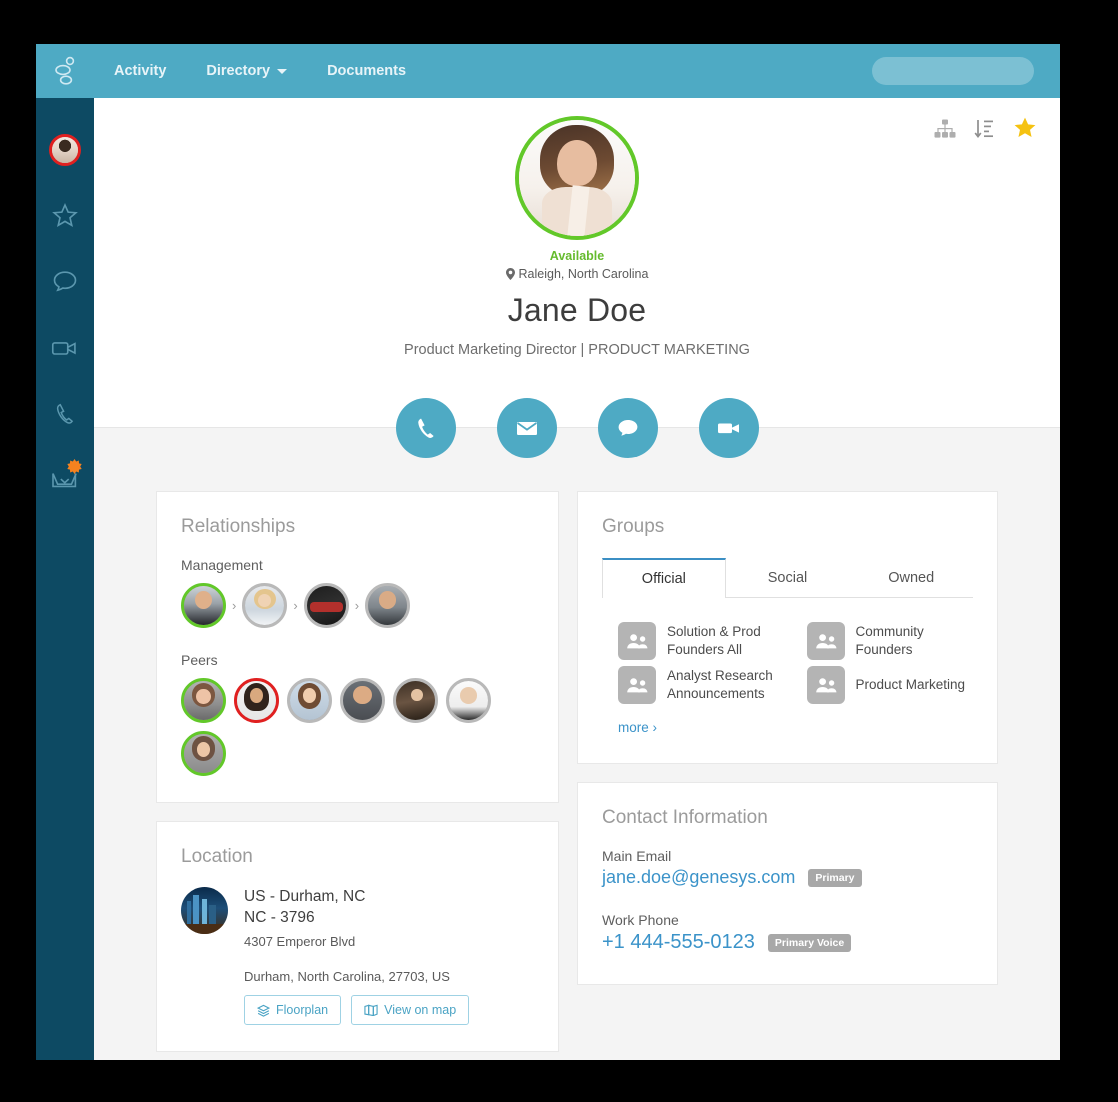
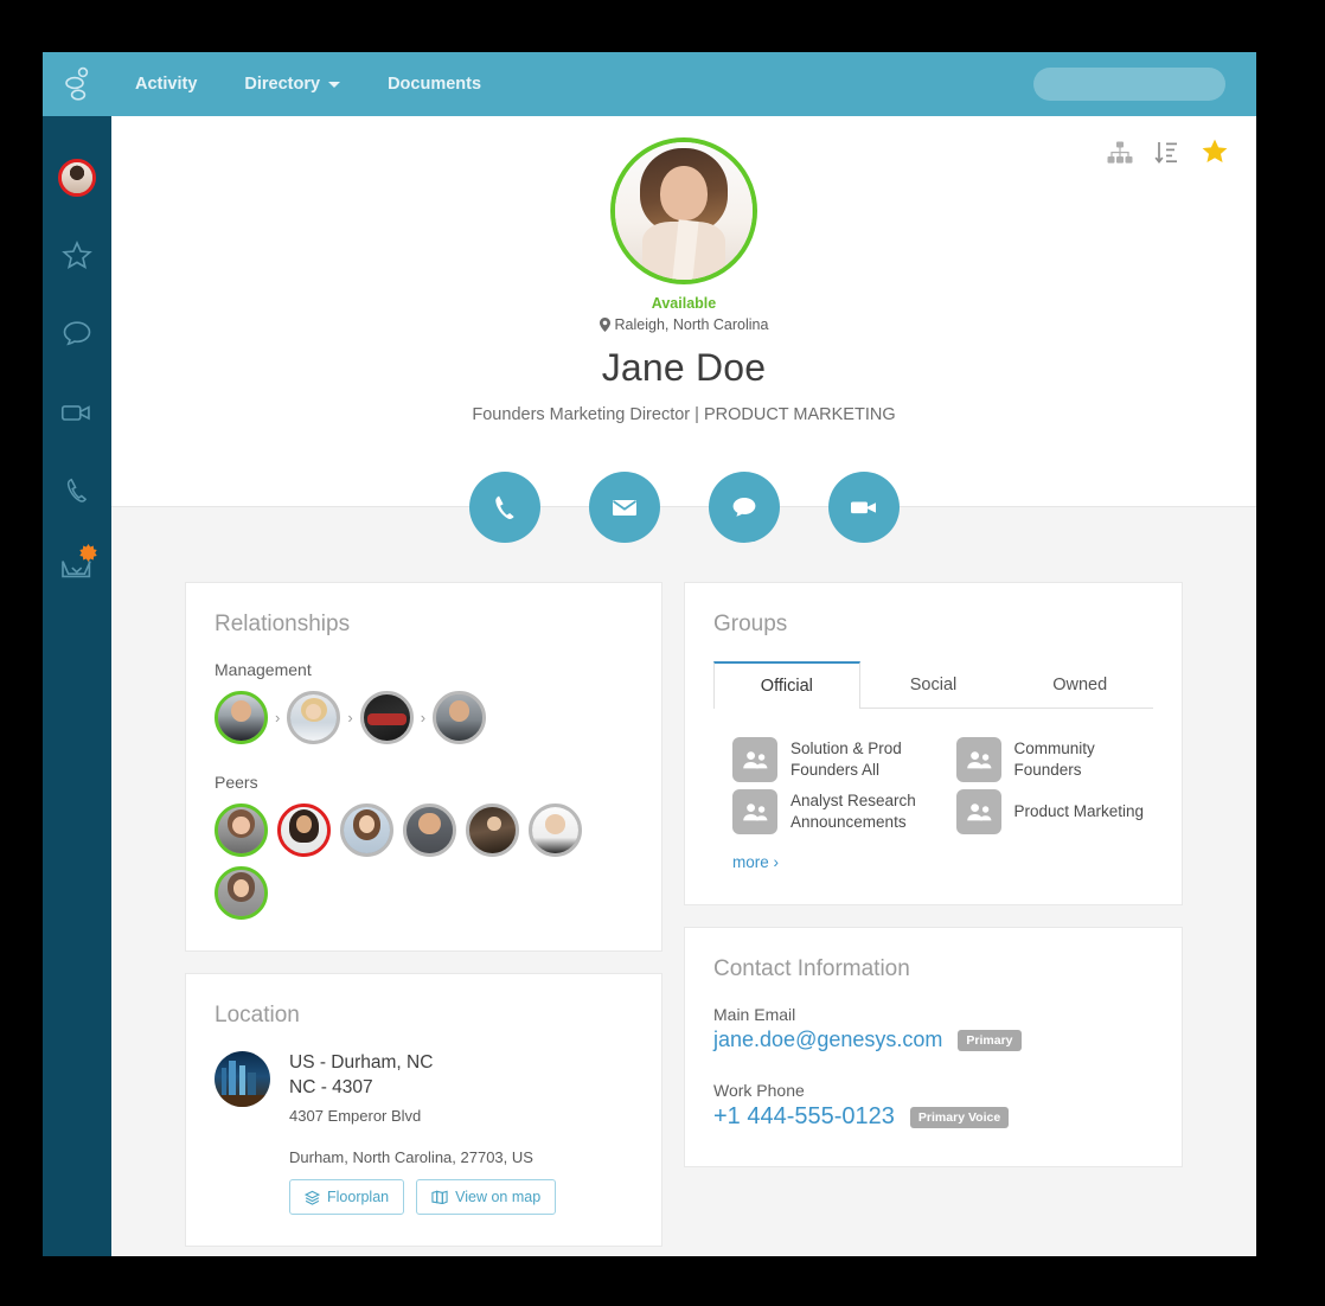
  Activity
  Directory
  Documents
  Available
  Raleigh, North Carolina
  Jane Doe
- Product Marketing Director | PRODUCT MARKETING
+ Founders Marketing Director | PRODUCT MARKETING
  Relationships
  Management
  ›
  ›
  ›
  Peers
  Location
  US - Durham, NC
- NC - 3796
+ NC - 4307
  4307 Emperor Blvd
  Durham, North Carolina, 27703, US
  Floorplan
  View on map
  Groups
  Official
  Social
  Owned
  Solution & Prod Founders All
  Community Founders
  Analyst Research Announcements
  Product Marketing
  more ›
  Contact Information
  Main Email
  jane.doe@genesys.com
  Primary
  Work Phone
  +1 444-555-0123
  Primary Voice
